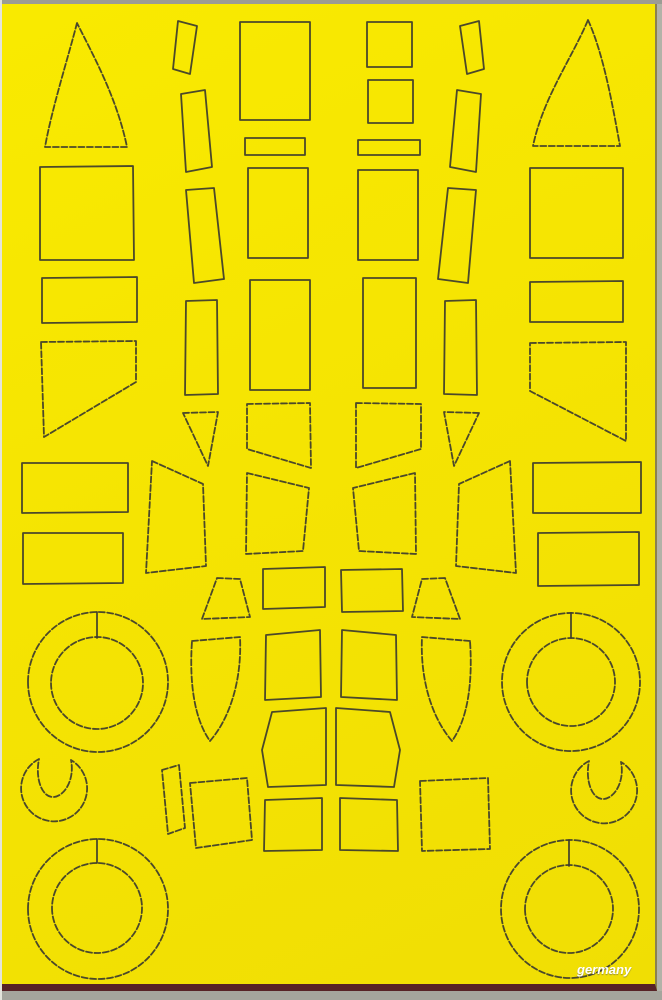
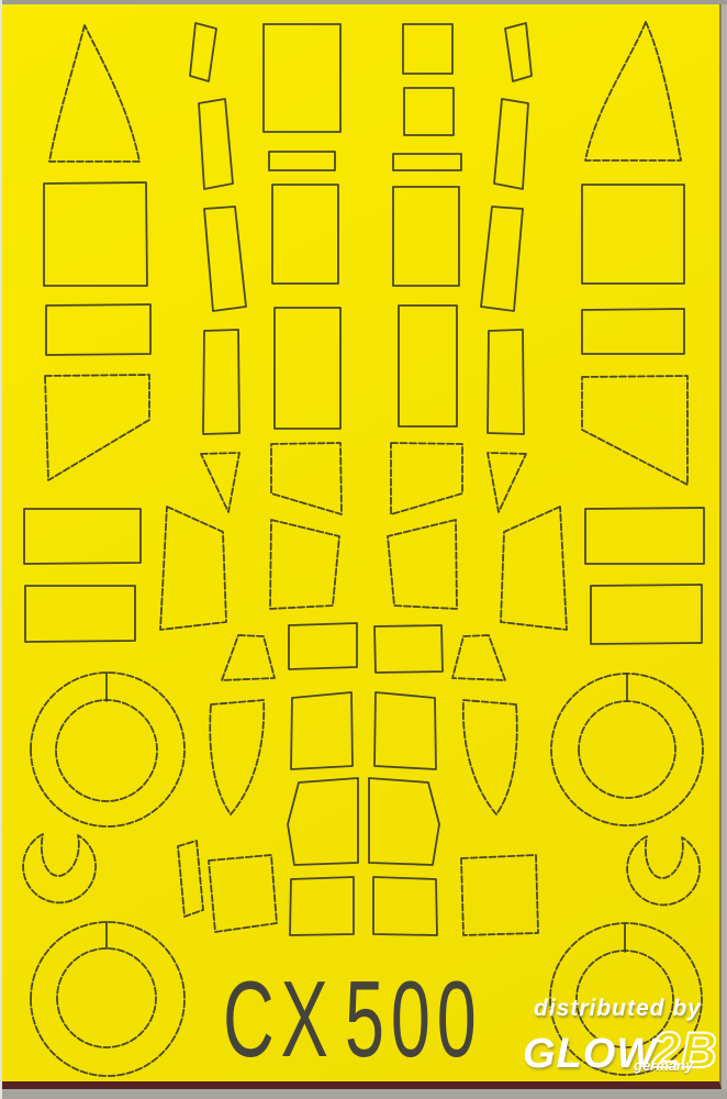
+ CX500
+ distributed by
+ GLOW2B
  germany
